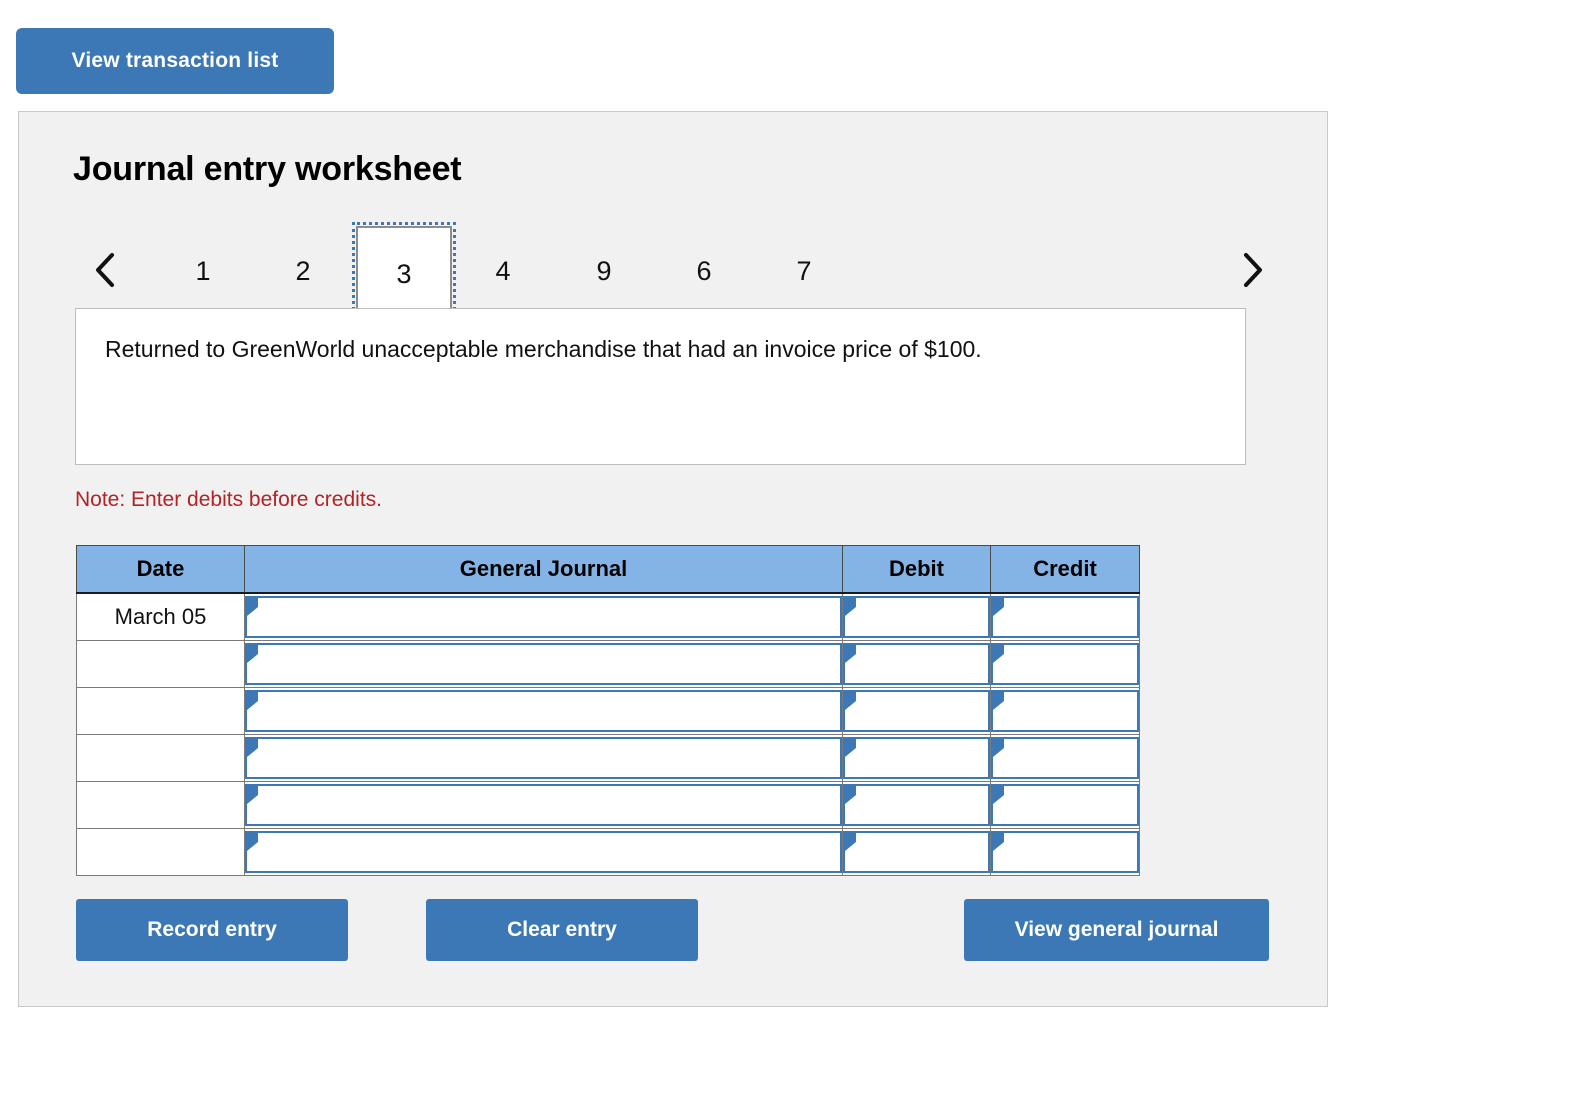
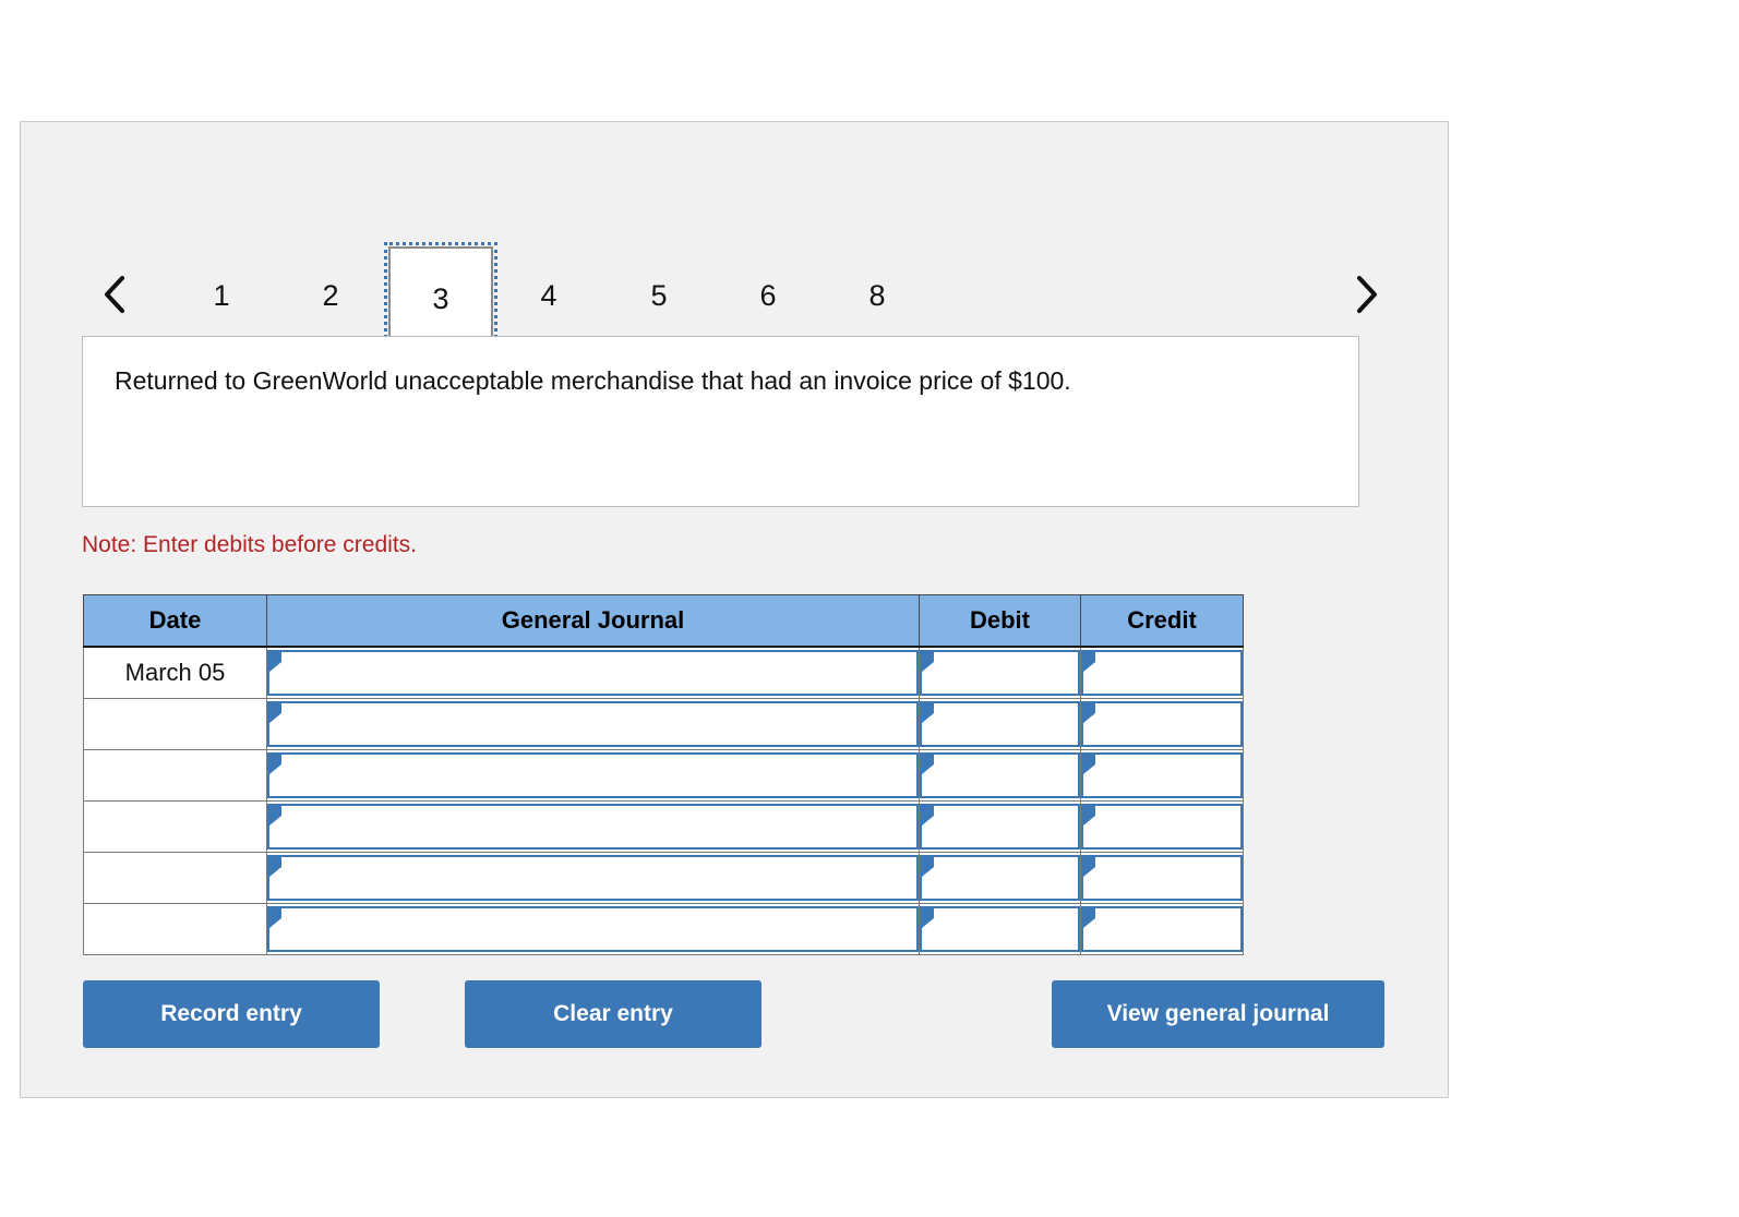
- View transaction list
- Journal entry worksheet
  1
  2
  3
  4
- 9
+ 5
  6
- 7
+ 8
  Returned to GreenWorld unacceptable merchandise that had an invoice price of $100.
  Note: Enter debits before credits.
  Date	General Journal	Debit	Credit
  March 05
  Record entry
  Clear entry
  View general journal
